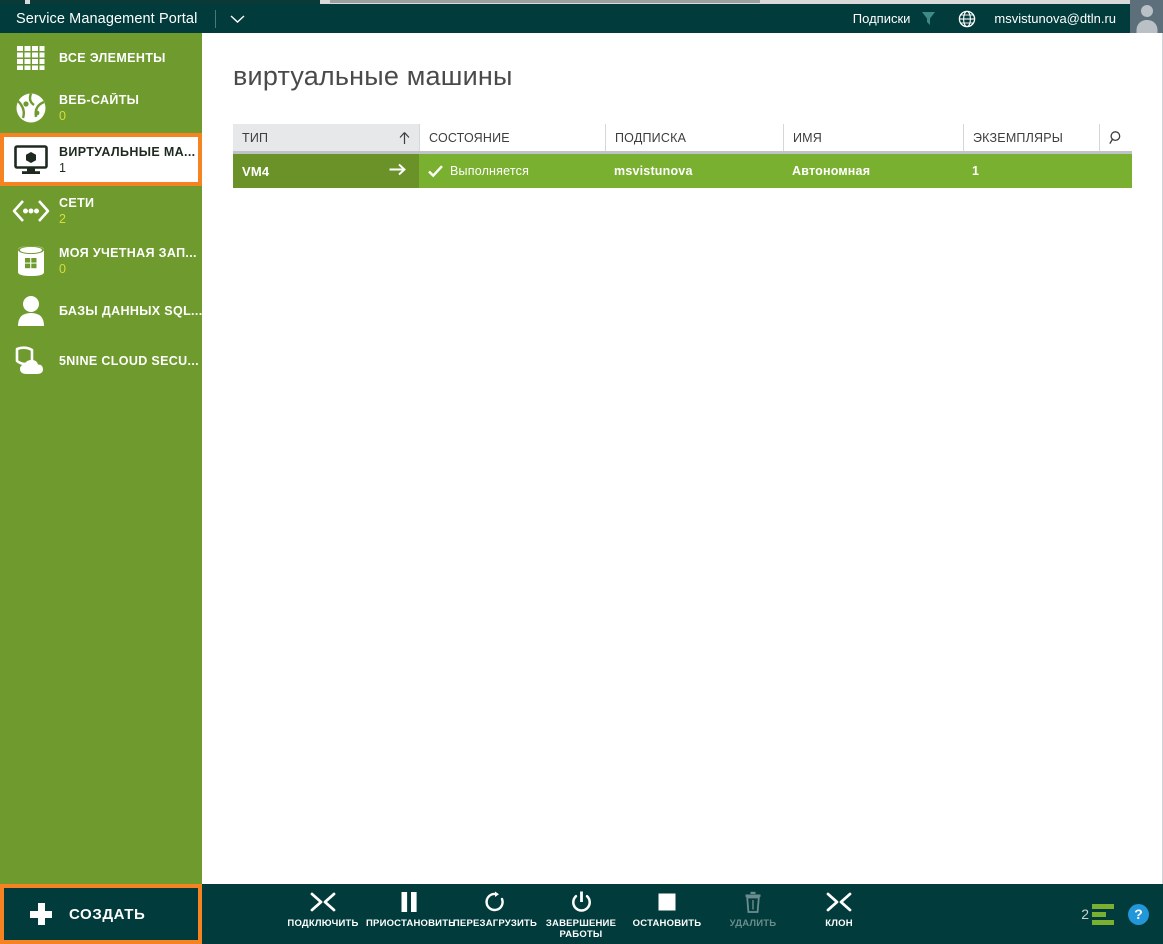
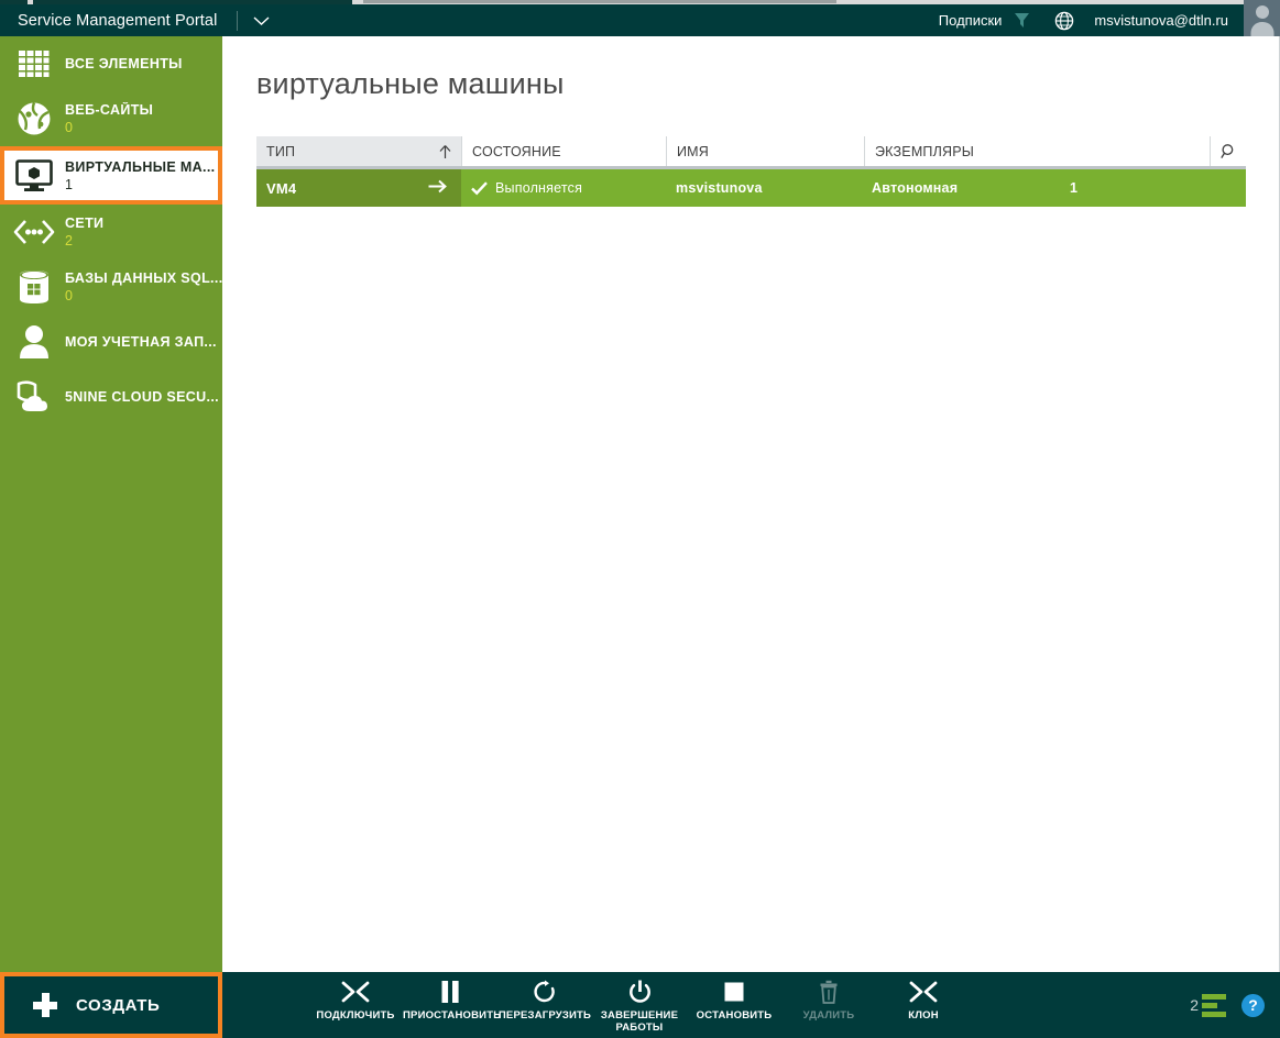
  Service Management Portal
  Подписки
  msvistunova@dtln.ru
  ВСЕ ЭЛЕМЕНТЫ
  ВЕБ-САЙТЫ
  0
  ВИРТУАЛЬНЫЕ МА...
  1
  СЕТИ
  2
- МОЯ УЧЕТНАЯ ЗАП...
+ БАЗЫ ДАННЫХ SQL...
  0
- БАЗЫ ДАННЫХ SQL...
+ МОЯ УЧЕТНАЯ ЗАП...
  5NINE CLOUD SECU...
  виртуальные машины
  ТИП
  СОСТОЯНИЕ
- ПОДПИСКА
  ИМЯ
  ЭКЗЕМПЛЯРЫ
  VM4
  Выполняется
  msvistunova
  Автономная
  1
  СОЗДАТЬ
  ПОДКЛЮЧИТЬ
  ПРИОСТАНОВИТЬ
  ПЕРЕЗАГРУЗИТЬ
  ЗАВЕРШЕНИЕ РАБОТЫ
  ОСТАНОВИТЬ
  УДАЛИТЬ
  КЛОН
  2
  ?
